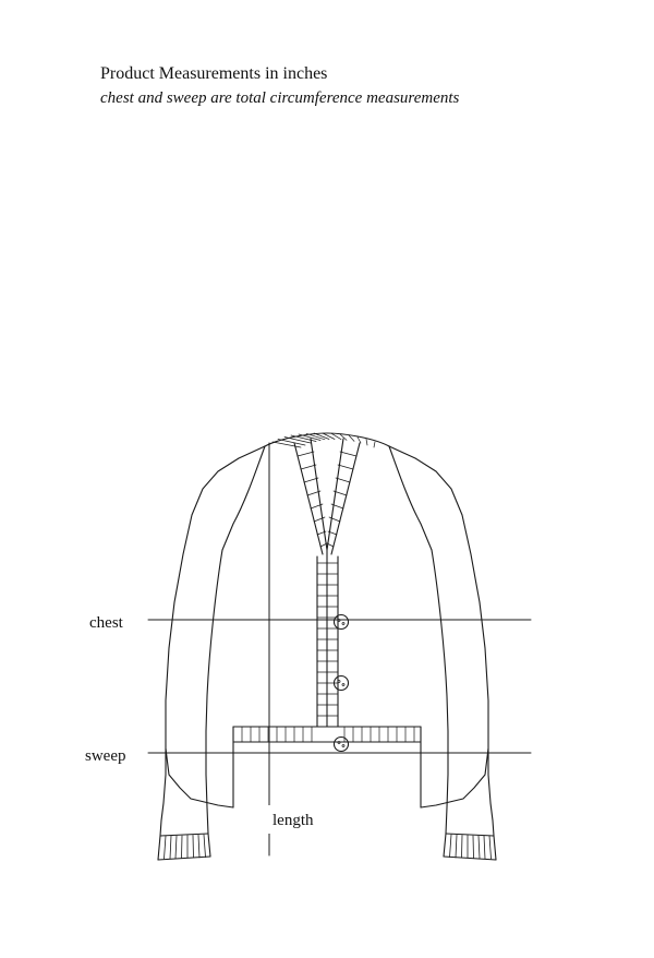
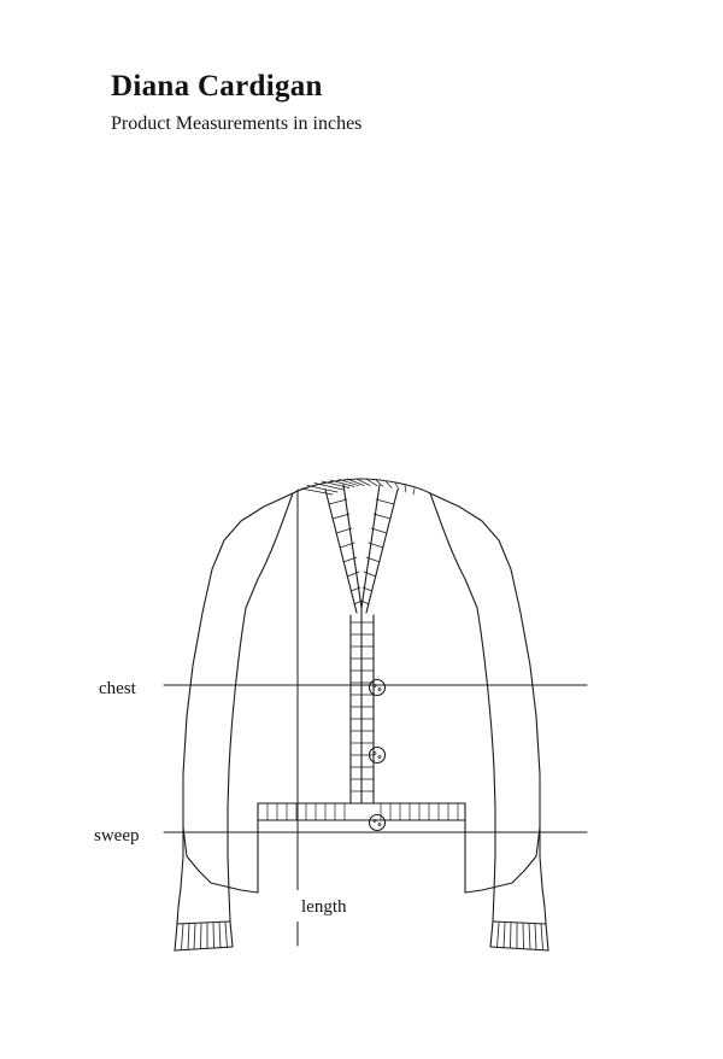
+ Diana Cardigan
  Product Measurements in inches
- chest and sweep are total circumference measurements
  chest
  sweep
  length
